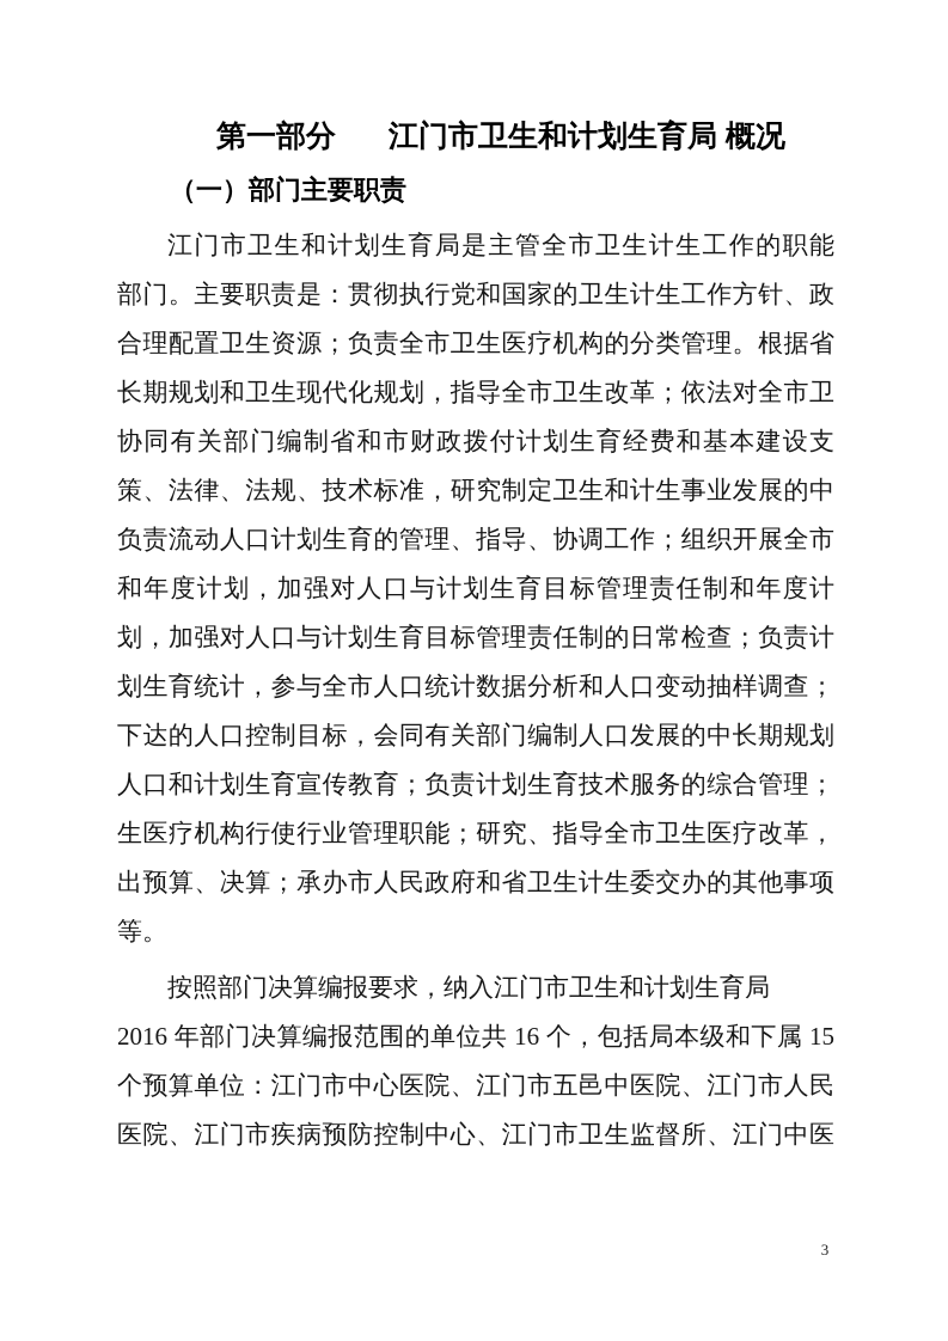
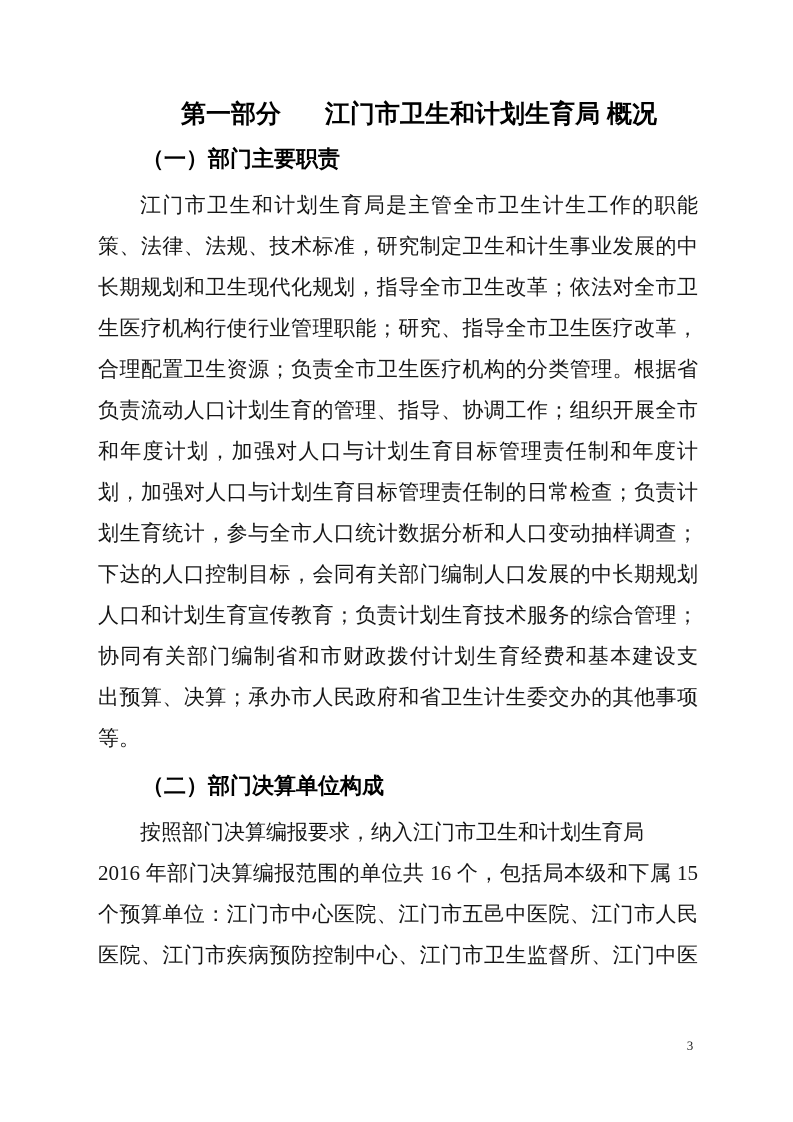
  第一部分 江门市卫生和计划生育局 概况
  （一）部门主要职责
  江门市卫生和计划生育局是主管全市卫生计生工作的职能
- 部门。主要职责是：贯彻执行党和国家的卫生计生工作方针、政
- 合理配置卫生资源；负责全市卫生医疗机构的分类管理。根据省
+ 策、法律、法规、技术标准，研究制定卫生和计生事业发展的中
  长期规划和卫生现代化规划，指导全市卫生改革；依法对全市卫
- 协同有关部门编制省和市财政拨付计划生育经费和基本建设支
+ 生医疗机构行使行业管理职能；研究、指导全市卫生医疗改革，
- 策、法律、法规、技术标准，研究制定卫生和计生事业发展的中
+ 合理配置卫生资源；负责全市卫生医疗机构的分类管理。根据省
  负责流动人口计划生育的管理、指导、协调工作；组织开展全市
  和年度计划，加强对人口与计划生育目标管理责任制和年度计
  划，加强对人口与计划生育目标管理责任制的日常检查；负责计
  划生育统计，参与全市人口统计数据分析和人口变动抽样调查；
  下达的人口控制目标，会同有关部门编制人口发展的中长期规划
  人口和计划生育宣传教育；负责计划生育技术服务的综合管理；
- 生医疗机构行使行业管理职能；研究、指导全市卫生医疗改革，
+ 协同有关部门编制省和市财政拨付计划生育经费和基本建设支
  出预算、决算；承办市人民政府和省卫生计生委交办的其他事项
  等。
+ （二）部门决算单位构成
  按照部门决算编报要求，纳入江门市卫生和计划生育局
  2016 年部门决算编报范围的单位共 16 个，包括局本级和下属 15
  个预算单位：江门市中心医院、江门市五邑中医院、江门市人民
  医院、江门市疾病预防控制中心、江门市卫生监督所、江门中医
  3
